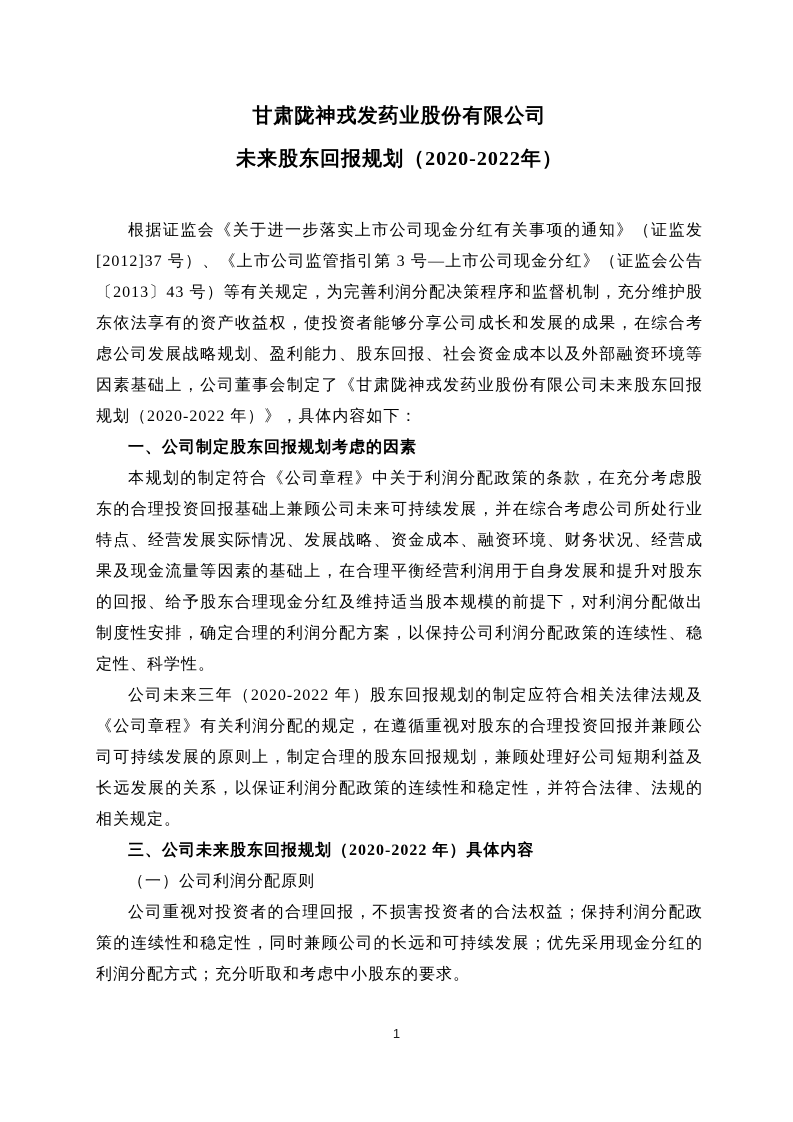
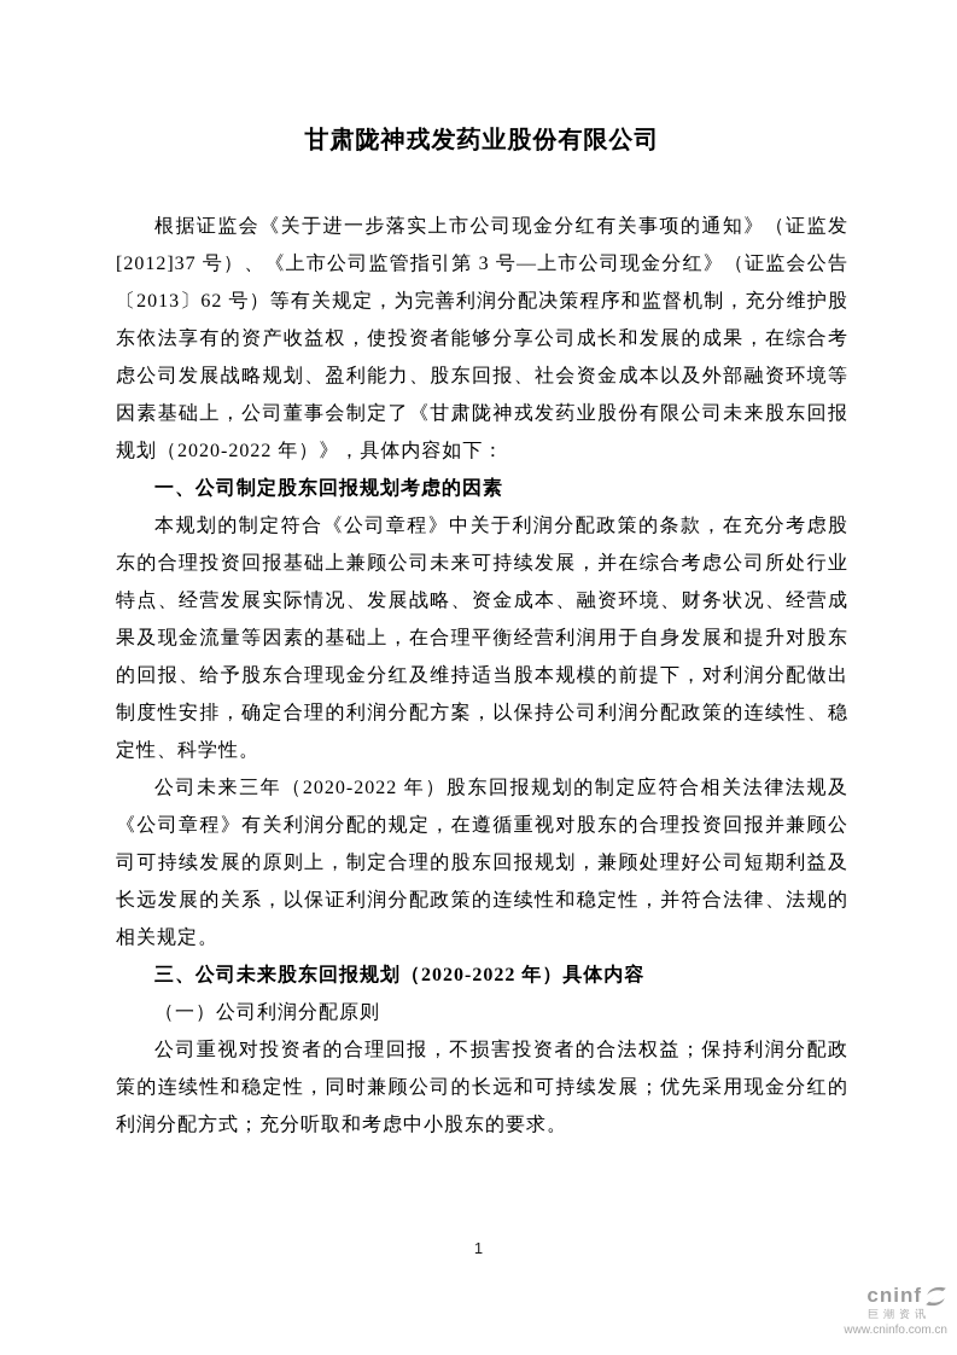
  甘肃陇神戎发药业股份有限公司
- 未来股东回报规划（2020-2022年）
- 根据证监会《关于进一步落实上市公司现金分红有关事项的通知》（证监发[2012]37 号）、《上市公司监管指引第 3 号—上市公司现金分红》（证监会公告〔2013〕43 号）等有关规定，为完善利润分配决策程序和监督机制，充分维护股东依法享有的资产收益权，使投资者能够分享公司成长和发展的成果，在综合考虑公司发展战略规划、盈利能力、股东回报、社会资金成本以及外部融资环境等因素基础上，公司董事会制定了《甘肃陇神戎发药业股份有限公司未来股东回报规划（2020-2022 年）》，具体内容如下：
+ 根据证监会《关于进一步落实上市公司现金分红有关事项的通知》（证监发[2012]37 号）、《上市公司监管指引第 3 号—上市公司现金分红》（证监会公告〔2013〕62 号）等有关规定，为完善利润分配决策程序和监督机制，充分维护股东依法享有的资产收益权，使投资者能够分享公司成长和发展的成果，在综合考虑公司发展战略规划、盈利能力、股东回报、社会资金成本以及外部融资环境等因素基础上，公司董事会制定了《甘肃陇神戎发药业股份有限公司未来股东回报规划（2020-2022 年）》，具体内容如下：
  一、公司制定股东回报规划考虑的因素
  本规划的制定符合《公司章程》中关于利润分配政策的条款，在充分考虑股东的合理投资回报基础上兼顾公司未来可持续发展，并在综合考虑公司所处行业特点、经营发展实际情况、发展战略、资金成本、融资环境、财务状况、经营成果及现金流量等因素的基础上，在合理平衡经营利润用于自身发展和提升对股东的回报、给予股东合理现金分红及维持适当股本规模的前提下，对利润分配做出制度性安排，确定合理的利润分配方案，以保持公司利润分配政策的连续性、稳定性、科学性。
  公司未来三年（2020-2022 年）股东回报规划的制定应符合相关法律法规及《公司章程》有关利润分配的规定，在遵循重视对股东的合理投资回报并兼顾公司可持续发展的原则上，制定合理的股东回报规划，兼顾处理好公司短期利益及长远发展的关系，以保证利润分配政策的连续性和稳定性，并符合法律、法规的相关规定。
  三、公司未来股东回报规划（2020-2022 年）具体内容
  （一）公司利润分配原则
  公司重视对投资者的合理回报，不损害投资者的合法权益；保持利润分配政策的连续性和稳定性，同时兼顾公司的长远和可持续发展；优先采用现金分红的利润分配方式；充分听取和考虑中小股东的要求。
  1
+ cninf
+ 巨潮资讯
+ www.cninfo.com.cn
